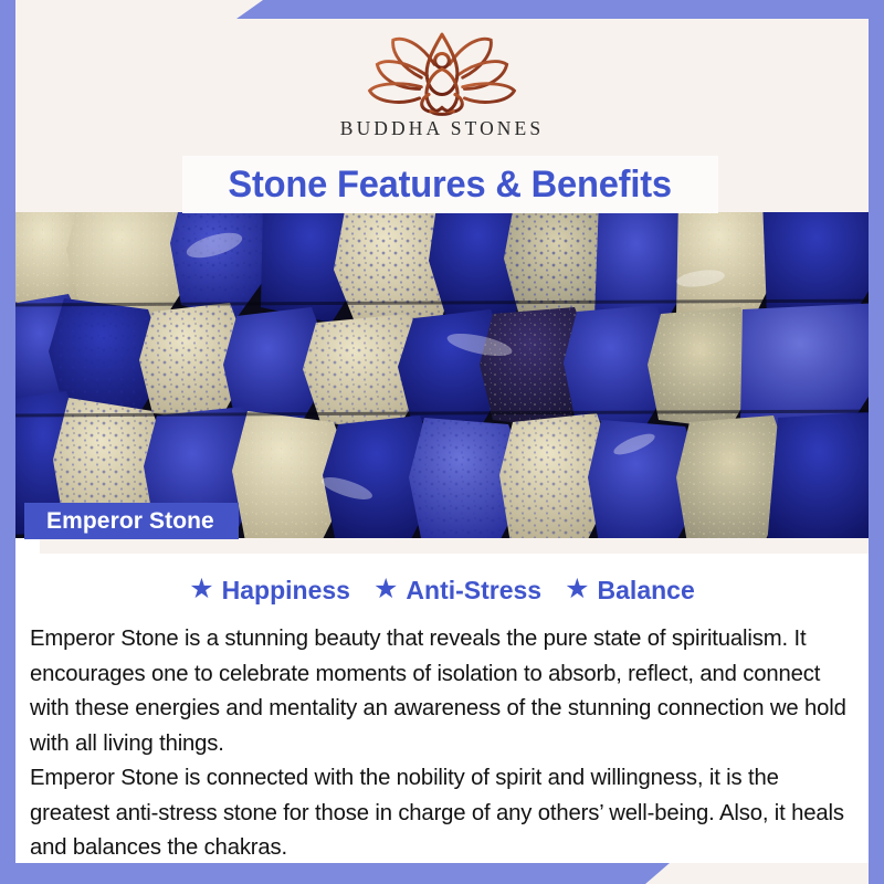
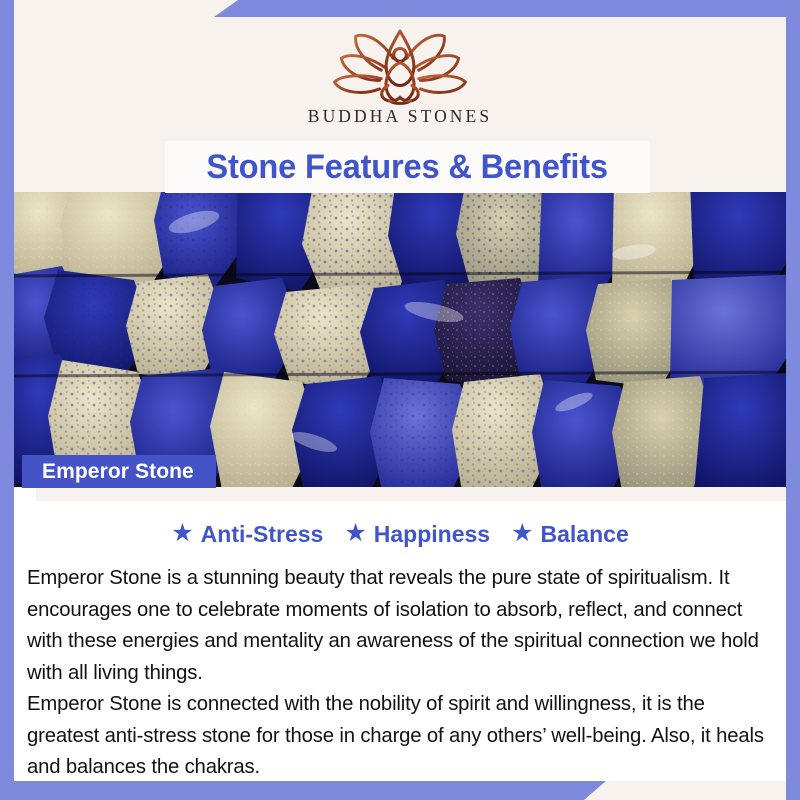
  BUDDHA STONES
  Stone Features & Benefits
  Emperor Stone
  ★
- Happiness
+ Anti-Stress
  ★
- Anti-Stress
+ Happiness
  ★
  Balance
- Emperor Stone is a stunning beauty that reveals the pure state of spiritualism. It encourages one to celebrate moments of isolation to absorb, reflect, and connect with these energies and mentality an awareness of the stunning connection we hold with all living things.
+ Emperor Stone is a stunning beauty that reveals the pure state of spiritualism. It encourages one to celebrate moments of isolation to absorb, reflect, and connect with these energies and mentality an awareness of the spiritual connection we hold with all living things.
  Emperor Stone is connected with the nobility of spirit and willingness, it is the greatest anti-stress stone for those in charge of any others’ well-being. Also, it heals and balances the chakras.
